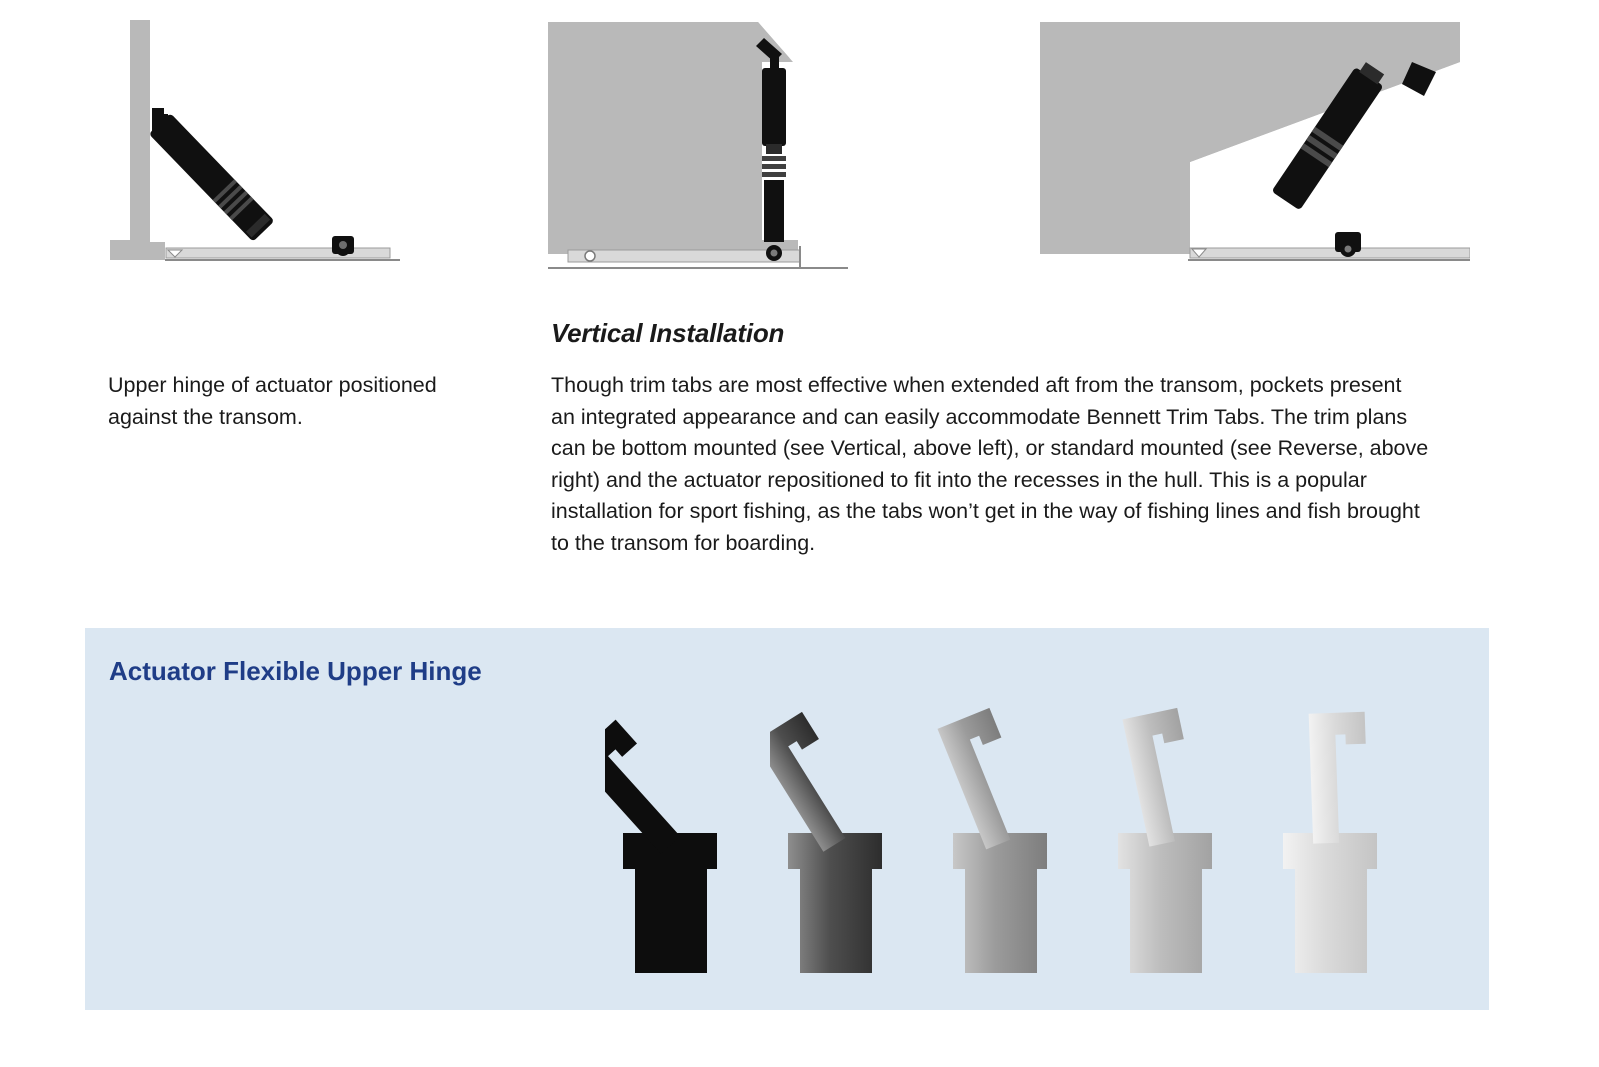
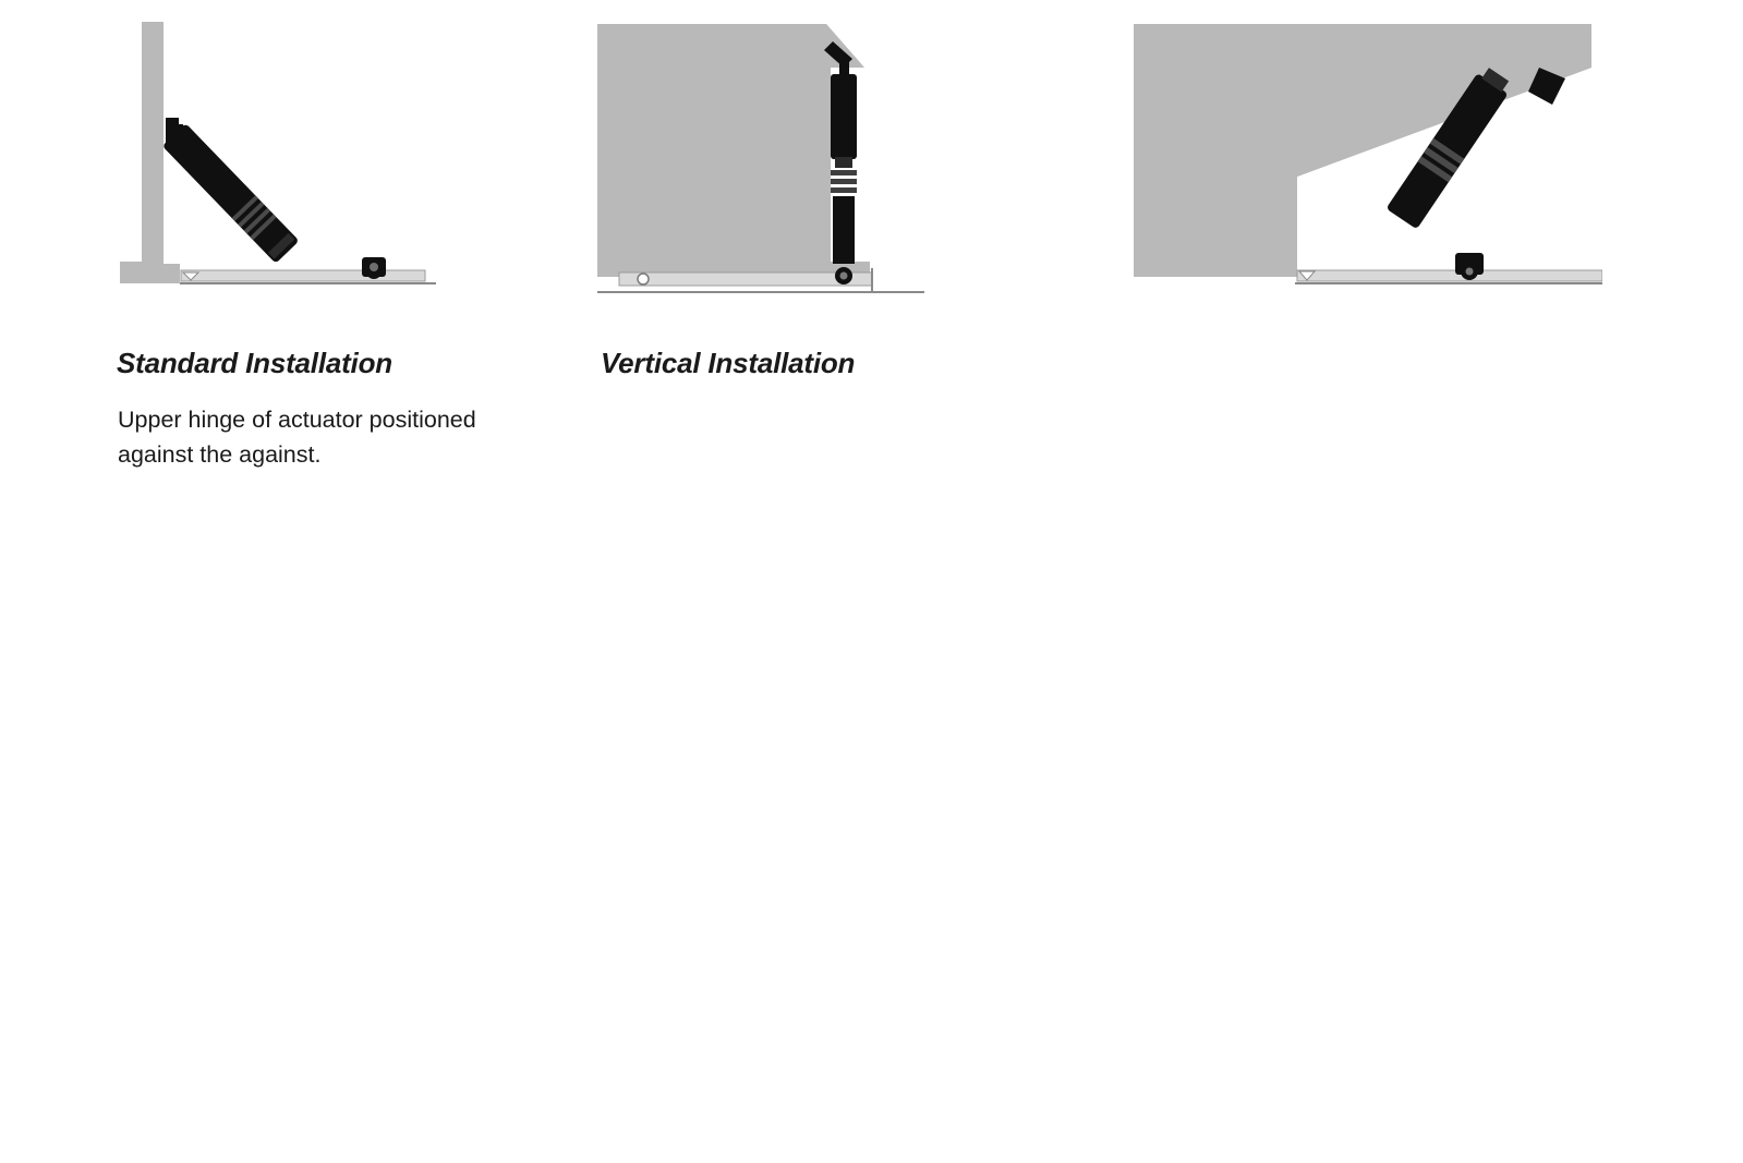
+ Standard Installation
  Vertical Installation
- Upper hinge of actuator positioned against the transom.
+ Upper hinge of actuator positioned against the against.
- Though trim tabs are most effective when extended aft from the transom, pockets present an integrated appearance and can easily accommodate Bennett Trim Tabs. The trim plans can be bottom mounted (see Vertical, above left), or standard mounted (see Reverse, above right) and the actuator repositioned to fit into the recesses in the hull. This is a popular installation for sport fishing, as the tabs won’t get in the way of fishing lines and fish brought to the transom for boarding.
- Actuator Flexible Upper Hinge
